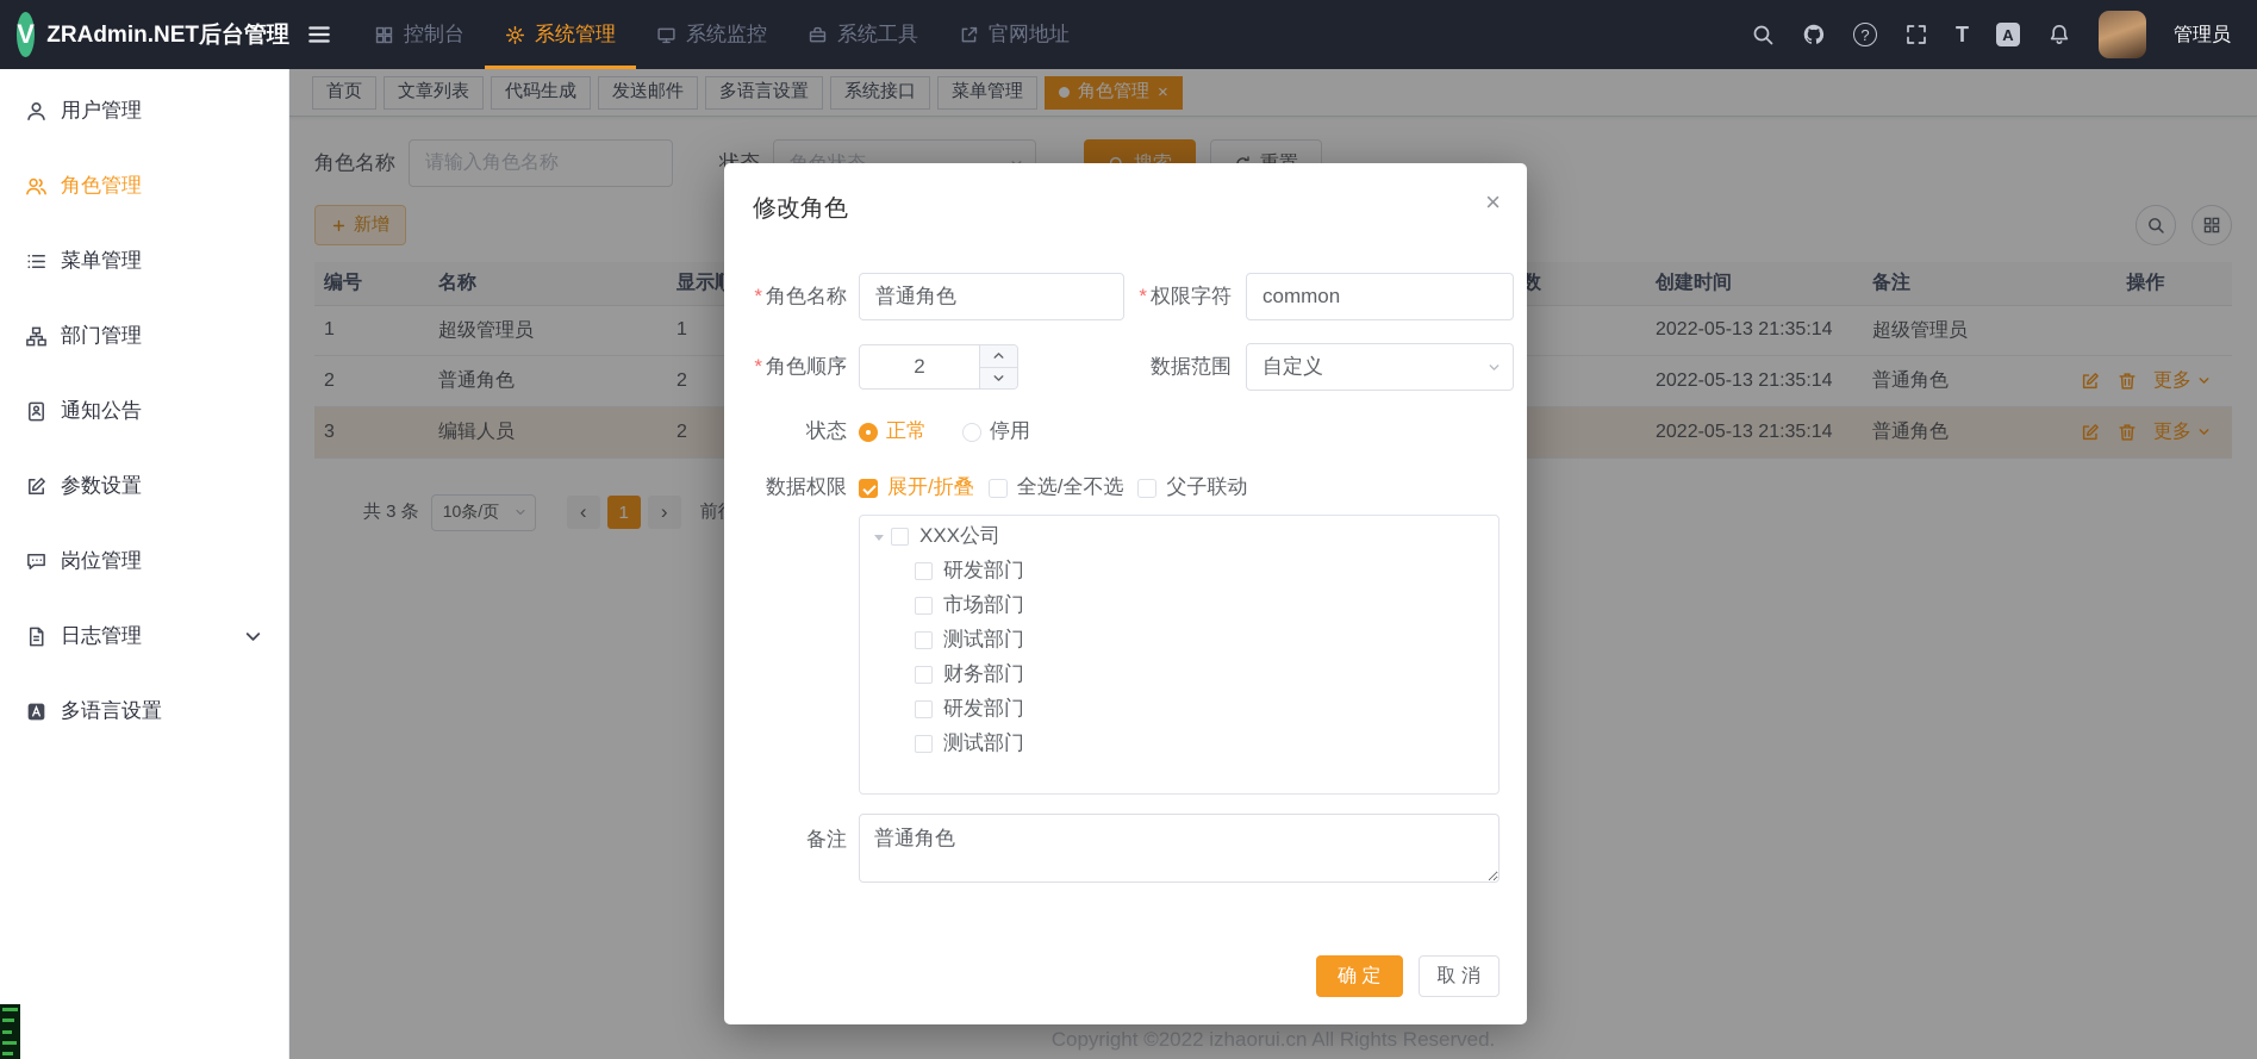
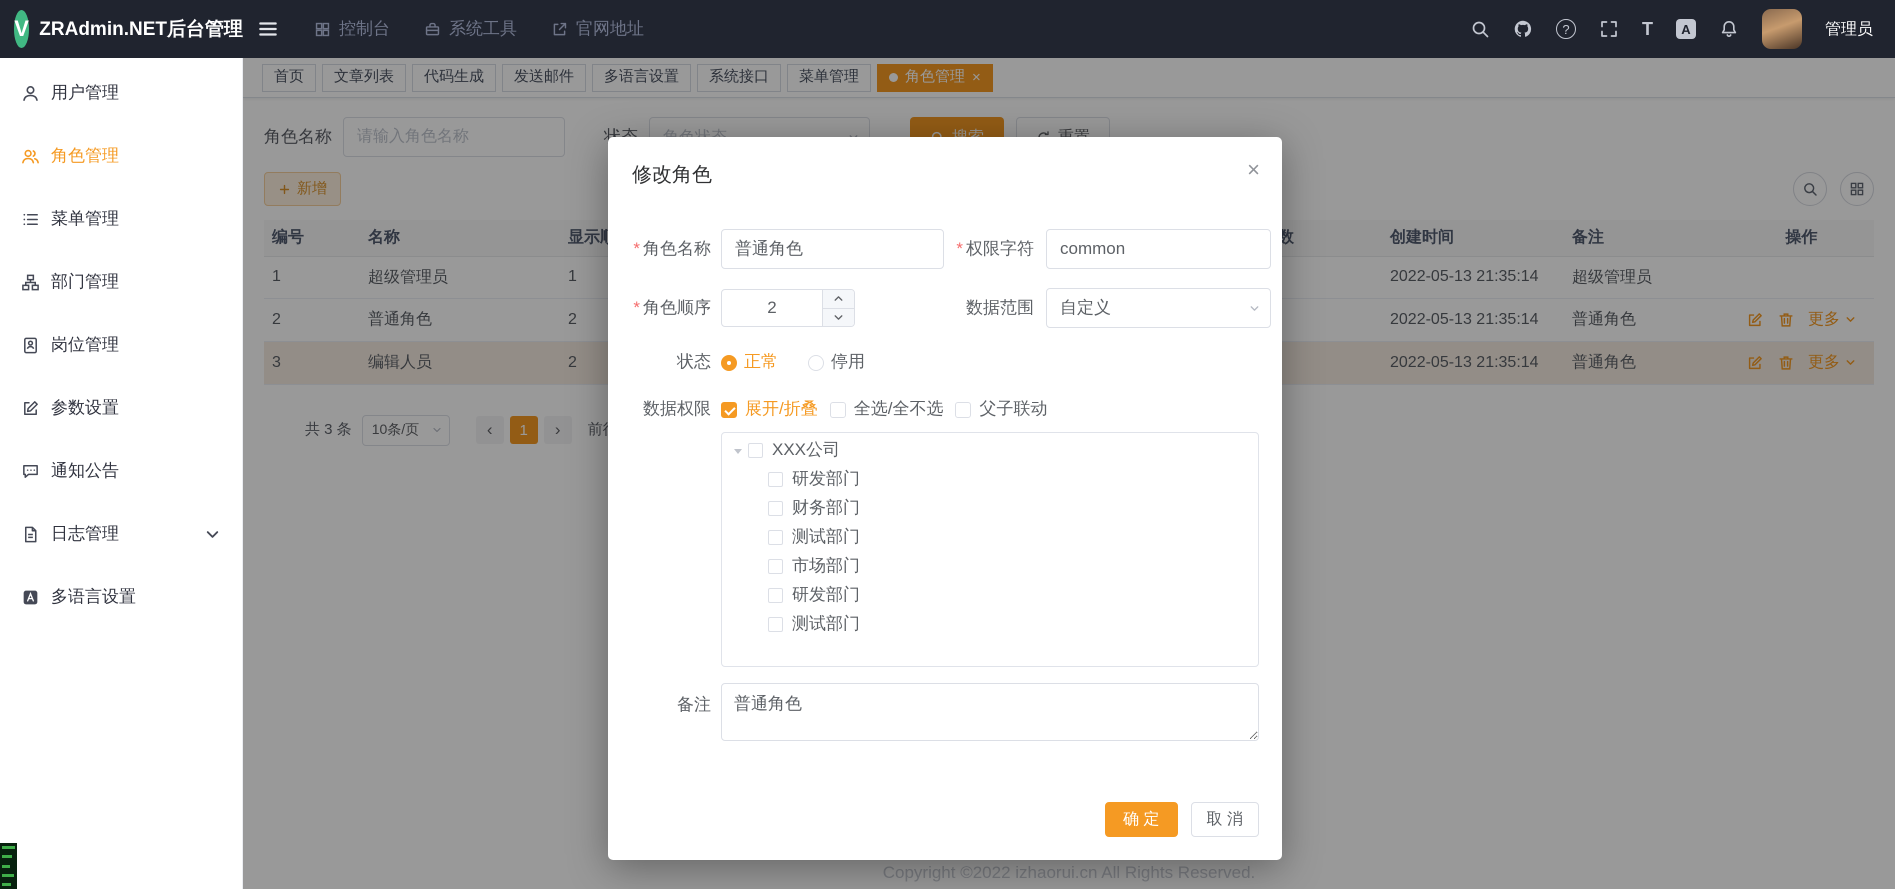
  V
  ZRAdmin.NET后台管理
  控制台
- 系统管理
- 系统监控
  系统工具
  官网地址
  ?
  T
  A
  管理员
  用户管理
  角色管理
  菜单管理
  部门管理
- 通知公告
+ 岗位管理
  参数设置
- 岗位管理
+ 通知公告
  日志管理
  多语言设置
  首页
  文章列表
  代码生成
  发送邮件
  多语言设置
  系统接口
  菜单管理
  角色管理
  ×
  角色名称
  请输入角色名称
  状态
  新增
  编号	名称	显示		数	创建时间	备注	操作
  1	超级管理员	1			2022-05-13 21:35:14	超级管理员
  2	普通角色	2			2022-05-13 21:35:14	普通角色	更多
  3	编辑人员	2			2022-05-13 21:35:14	普通角色	更多
  共 3 条
  10条/页
  ‹
  1
  ›
  Copyright ©2022 izhaorui.cn All Rights Reserved.
  修改角色
  ×
  * 角色名称
  普通角色
  * 权限字符
  common
  * 角色顺序
  2
  数据范围
  自定义
  状态
  正常
  停用
  数据权限
  展开/折叠
  全选/全不选
  父子联动
  XXX公司
  研发部门
- 市场部门
+ 财务部门
  测试部门
- 财务部门
+ 市场部门
  研发部门
  测试部门
  备注
  普通角色
  确 定
  取 消
